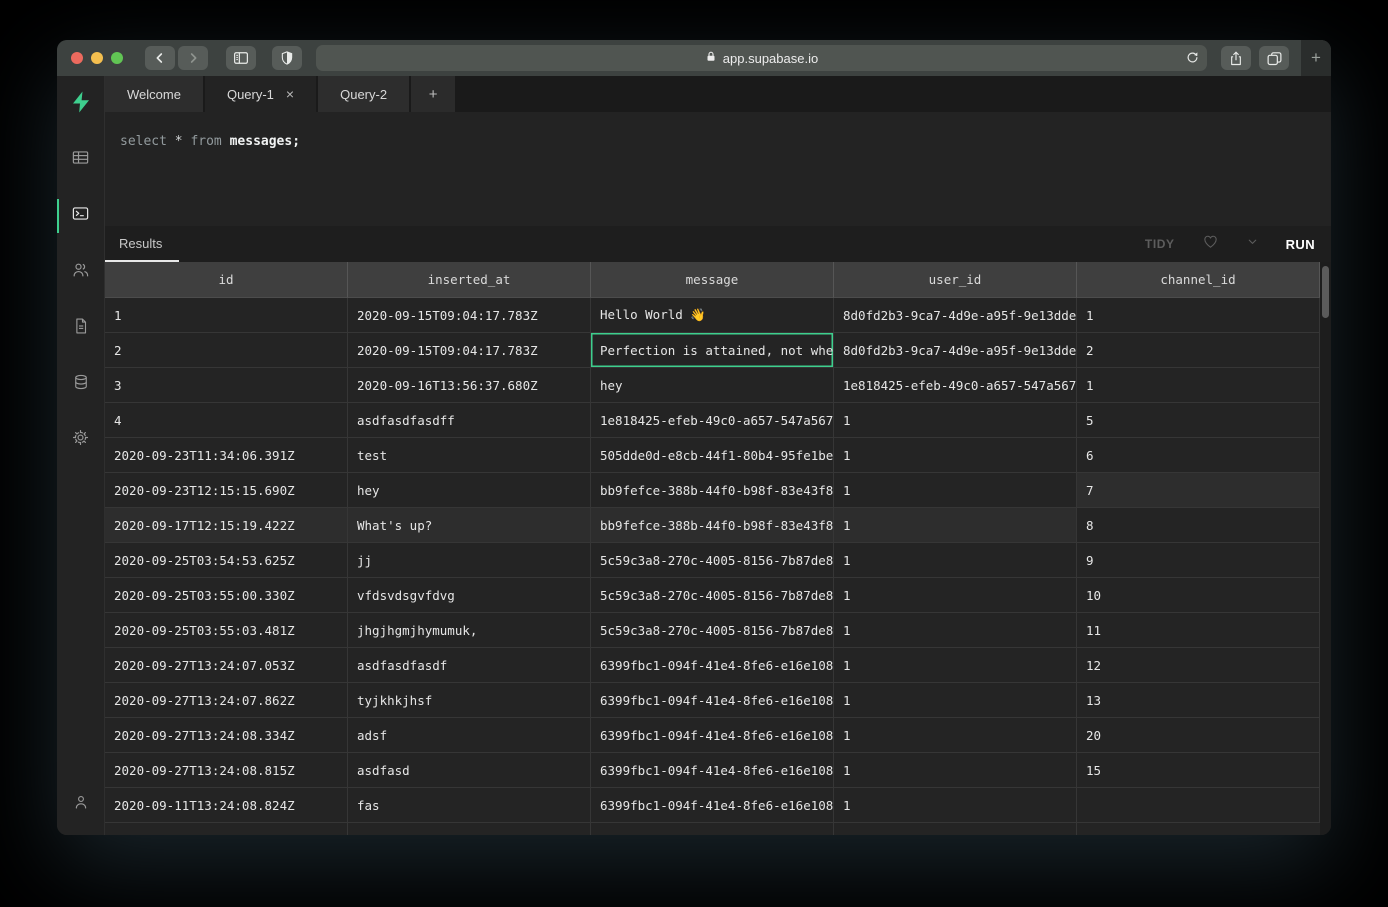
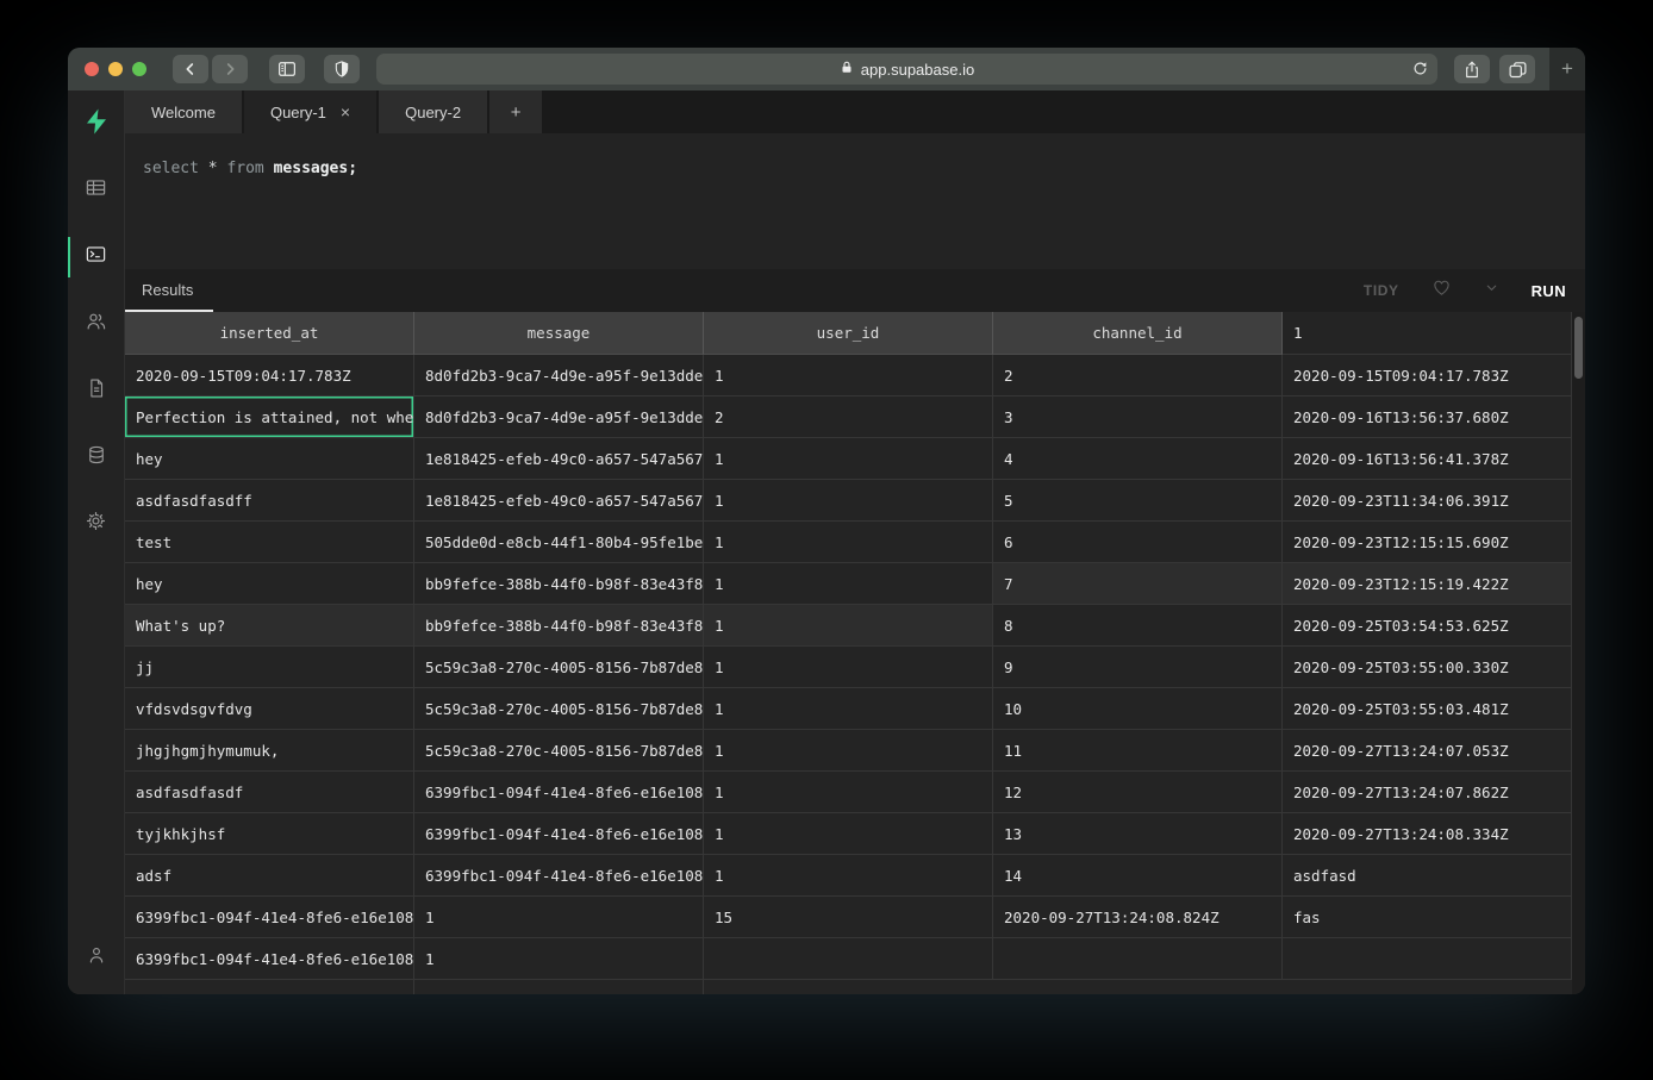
  app.supabase.io
  +
  Welcome
  Query-1
  ×
  Query-2
  +
  select * from messages;
  Results
  TIDY
  RUN
- id
  inserted_at
  message
  user_id
  channel_id
  1
  2020-09-15T09:04:17.783Z
- Hello World 👋
  8d0fd2b3-9ca7-4d9e-a95f-9e13dde
  1
  2
  2020-09-15T09:04:17.783Z
  Perfection is attained, not whe
  8d0fd2b3-9ca7-4d9e-a95f-9e13dde
  2
  3
  2020-09-16T13:56:37.680Z
  hey
  1e818425-efeb-49c0-a657-547a567
  1
  4
+ 2020-09-16T13:56:41.378Z
  asdfasdfasdff
  1e818425-efeb-49c0-a657-547a567
  1
  5
  2020-09-23T11:34:06.391Z
  test
  505dde0d-e8cb-44f1-80b4-95fe1be
  1
  6
  2020-09-23T12:15:15.690Z
  hey
  bb9fefce-388b-44f0-b98f-83e43f8
  1
  7
- 2020-09-17T12:15:19.422Z
+ 2020-09-23T12:15:19.422Z
  What's up?
  bb9fefce-388b-44f0-b98f-83e43f8
  1
  8
  2020-09-25T03:54:53.625Z
  jj
  5c59c3a8-270c-4005-8156-7b87de8
  1
  9
  2020-09-25T03:55:00.330Z
  vfdsvdsgvfdvg
  5c59c3a8-270c-4005-8156-7b87de8
  1
  10
  2020-09-25T03:55:03.481Z
  jhgjhgmjhymumuk,
  5c59c3a8-270c-4005-8156-7b87de8
  1
  11
  2020-09-27T13:24:07.053Z
  asdfasdfasdf
  6399fbc1-094f-41e4-8fe6-e16e108
  1
  12
  2020-09-27T13:24:07.862Z
  tyjkhkjhsf
  6399fbc1-094f-41e4-8fe6-e16e108
  1
  13
  2020-09-27T13:24:08.334Z
  adsf
  6399fbc1-094f-41e4-8fe6-e16e108
  1
- 20
+ 14
- 2020-09-27T13:24:08.815Z
  asdfasd
  6399fbc1-094f-41e4-8fe6-e16e108
  1
  15
- 2020-09-11T13:24:08.824Z
+ 2020-09-27T13:24:08.824Z
  fas
  6399fbc1-094f-41e4-8fe6-e16e108
  1
